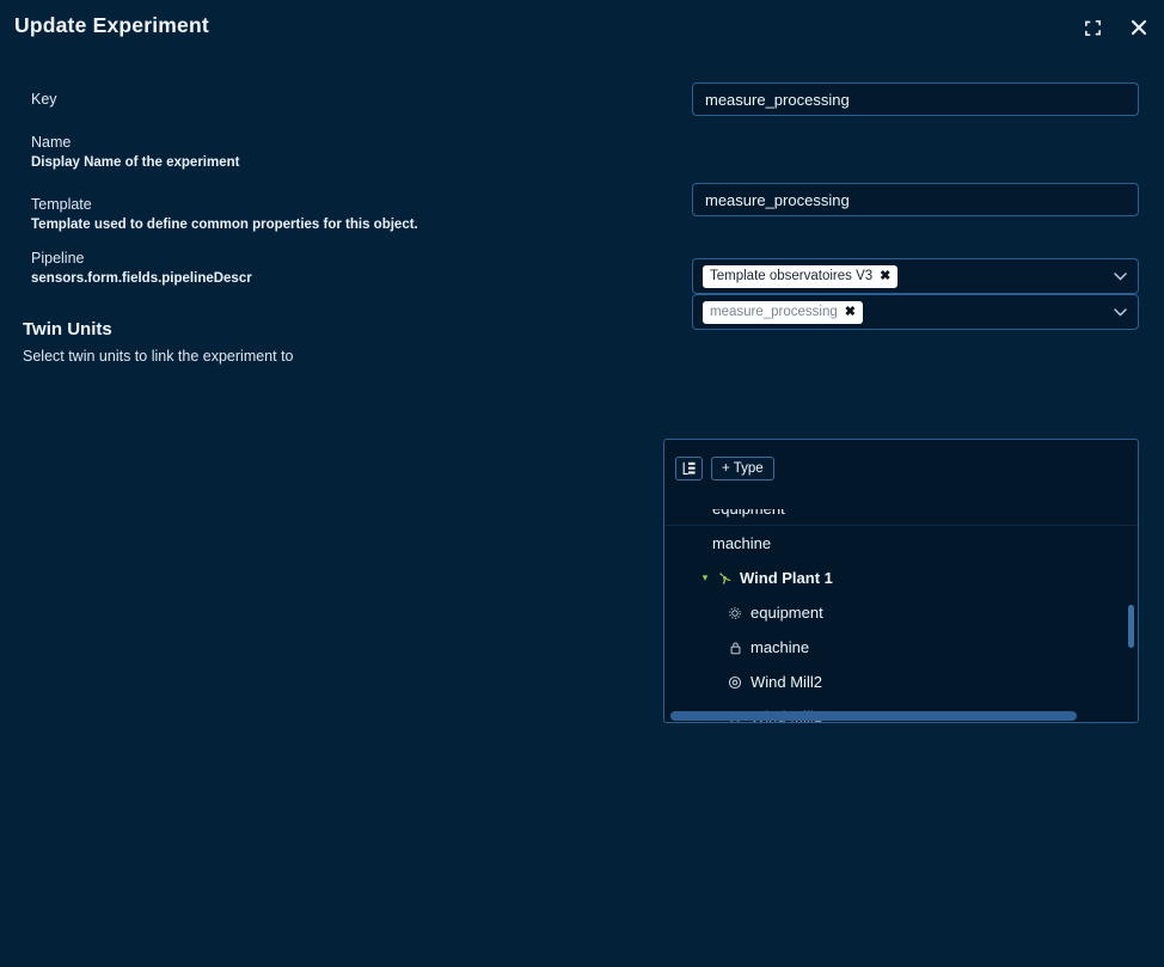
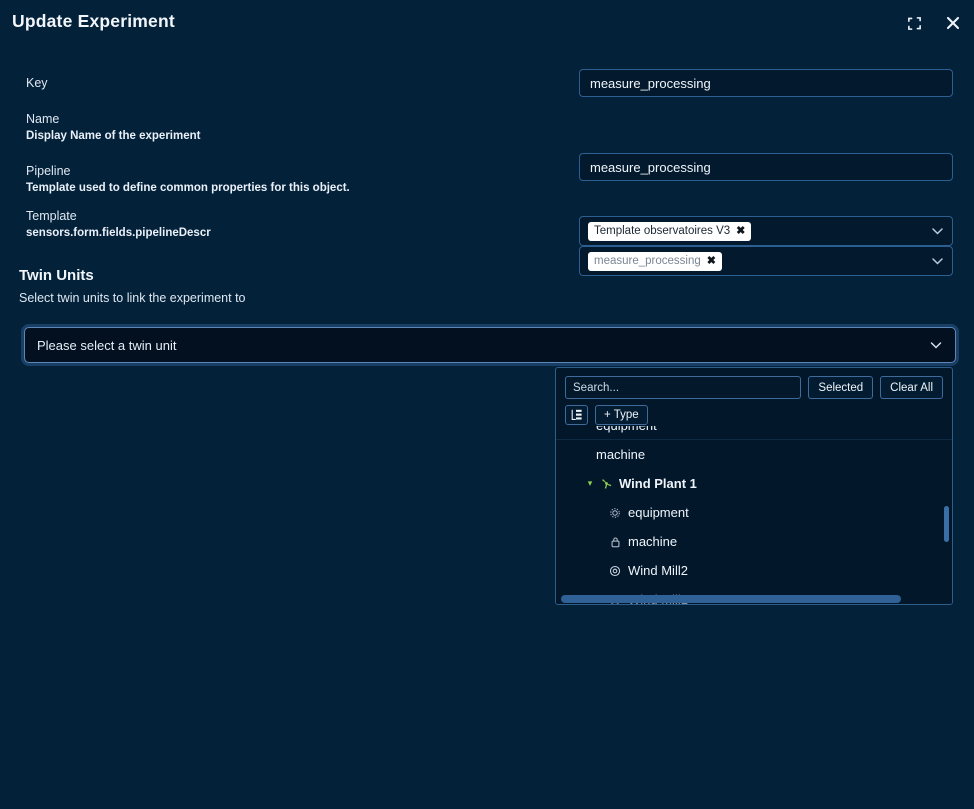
  Update Experiment
  Key
  measure_processing
  Name
  Display Name of the experiment
  measure_processing
- Template
+ Pipeline
  Template used to define common properties for this object.
  Template observatoires V3
  ✖
- Pipeline
+ Template
  sensors.form.fields.pipelineDescr
  measure_processing
  ✖
  Twin Units
  Select twin units to link the experiment to
+ Please select a twin unit
+ Search...
+ Selected
+ Clear All
  + Type
  equipment
  machine
  ▾
  Wind Plant 1
  equipment
  machine
  Wind Mill2
